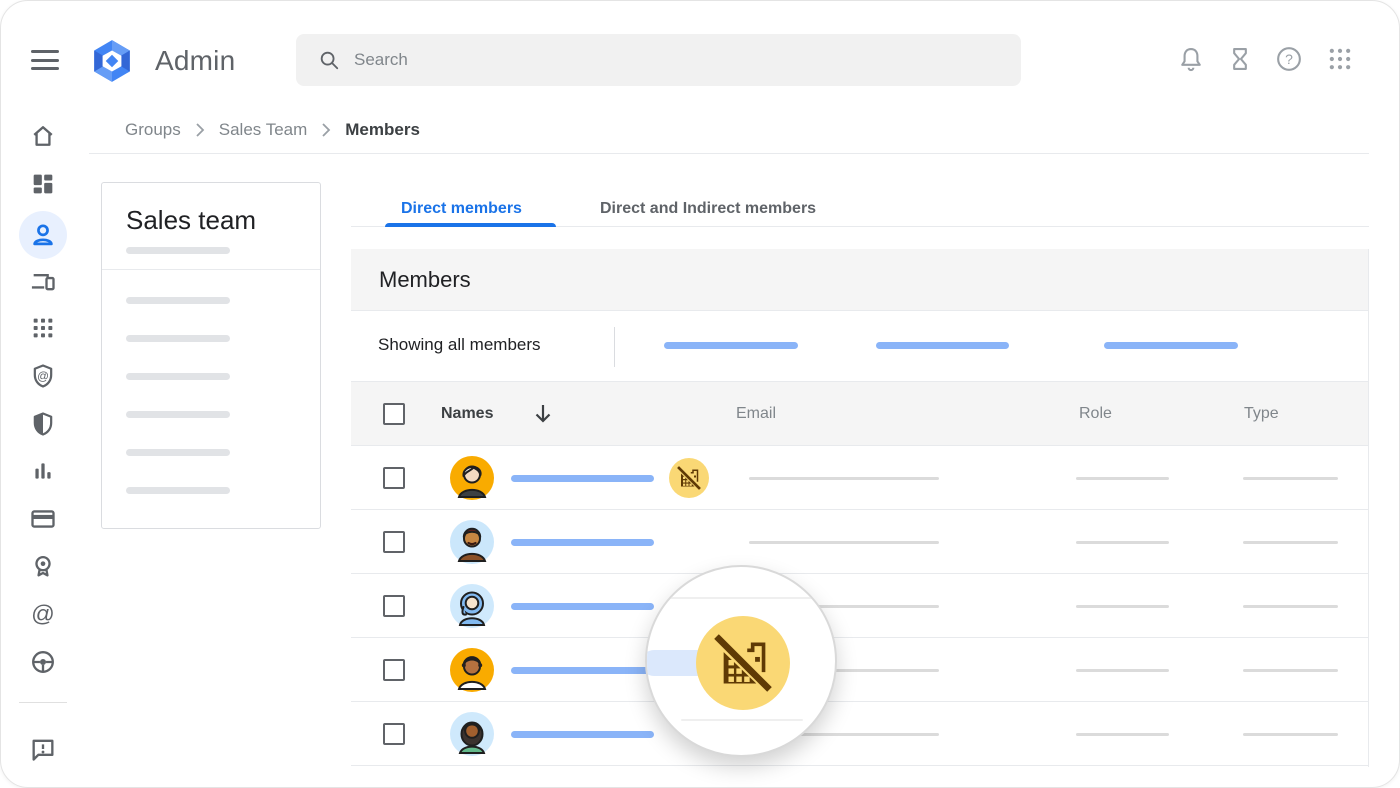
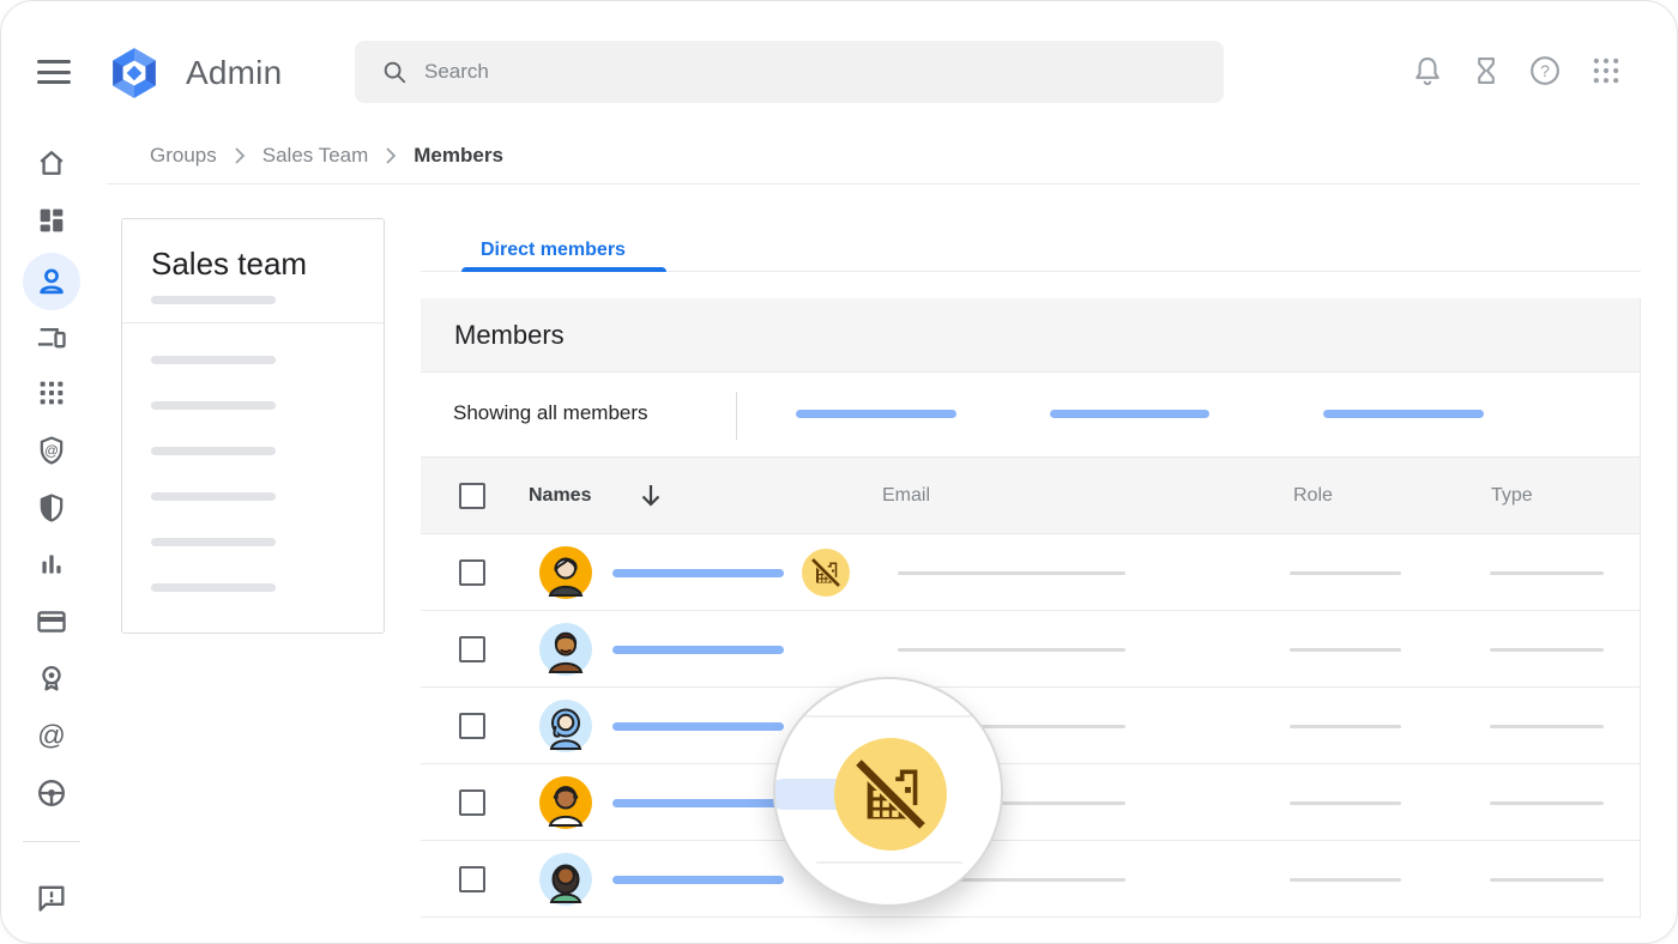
  Admin
  Search
  ?
  Groups
  Sales Team
  Members
  @
  @
  Sales team
  Direct members
- Direct and Indirect members
  Members
  Showing all members
  Names
  Email
  Role
  Type
